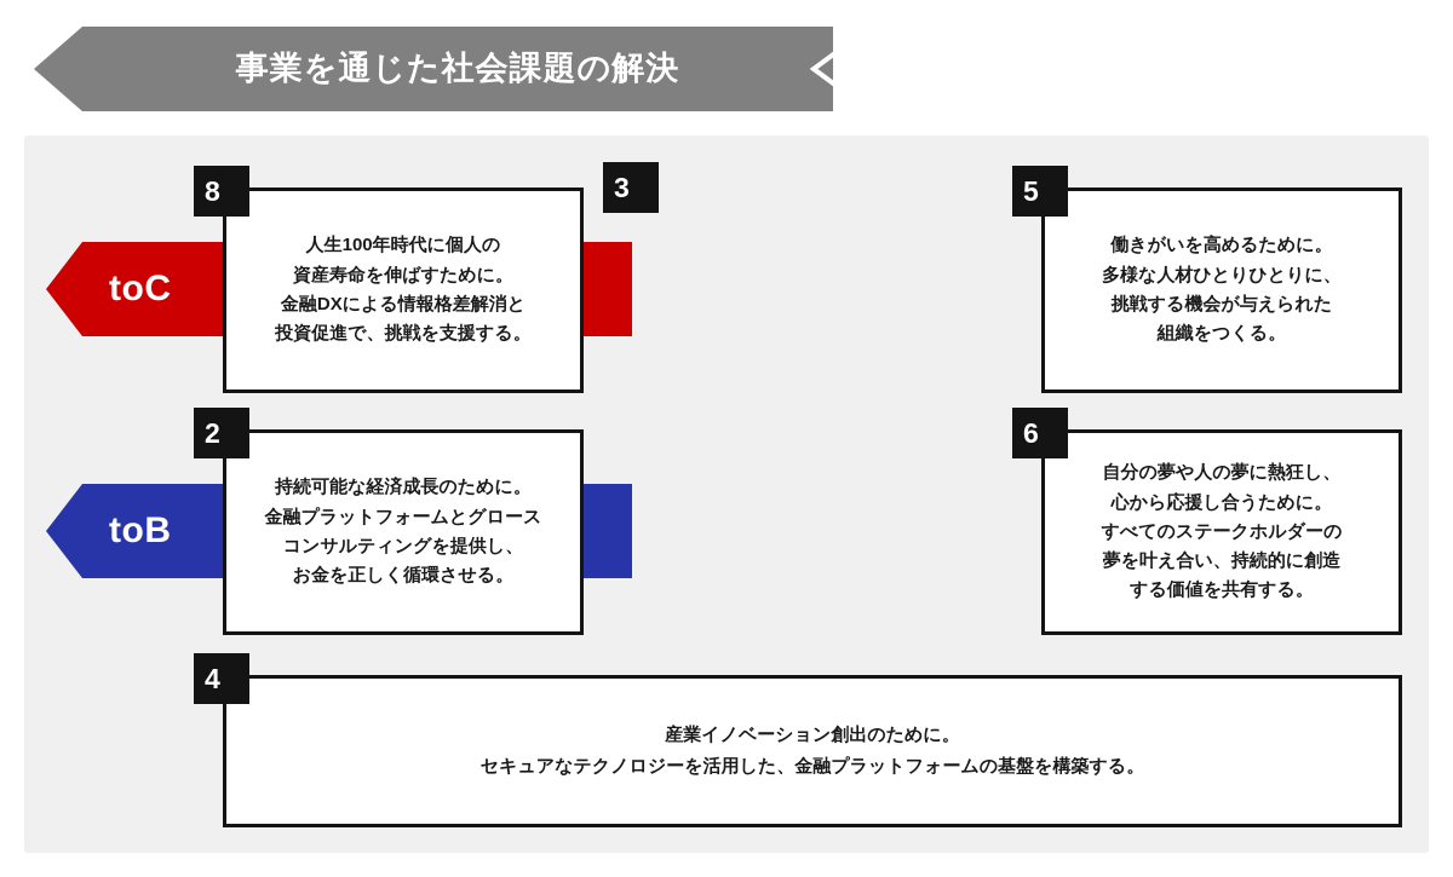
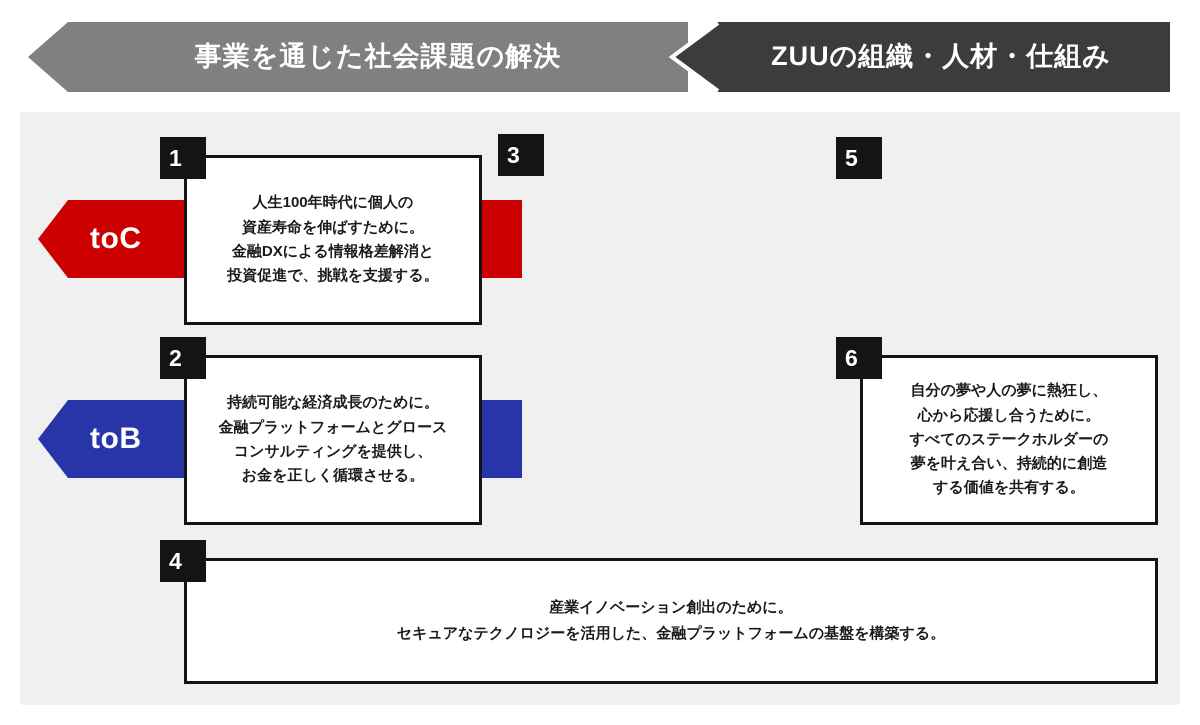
  事業を通じた社会課題の解決
+ ZUUの組織・人材・仕組み
  toC
  toB
  人生100年時代に個人の
  資産寿命を伸ばすために。
  金融DXによる情報格差解消と
  投資促進で、挑戦を支援する。
- 8
+ 1
  持続可能な経済成長のために。
  金融プラットフォームとグロース
  コンサルティングを提供し、
  お金を正しく循環させる。
  2
  3
- 働きがいを高めるために。
- 多様な人材ひとりひとりに、
- 挑戦する機会が与えられた
- 組織をつくる。
  5
  自分の夢や人の夢に熱狂し、
  心から応援し合うために。
  すべてのステークホルダーの
  夢を叶え合い、持続的に創造
  する価値を共有する。
  6
  産業イノベーション創出のために。
  セキュアなテクノロジーを活用した、金融プラットフォームの基盤を構築する。
  4
